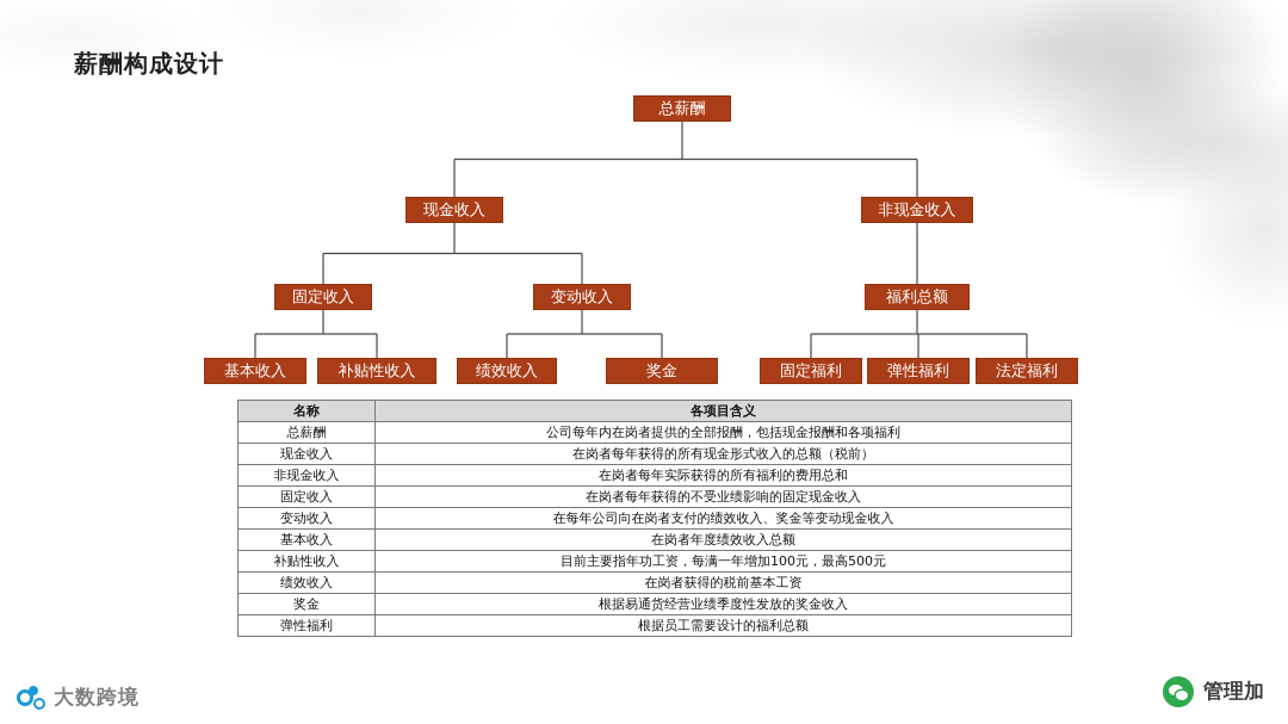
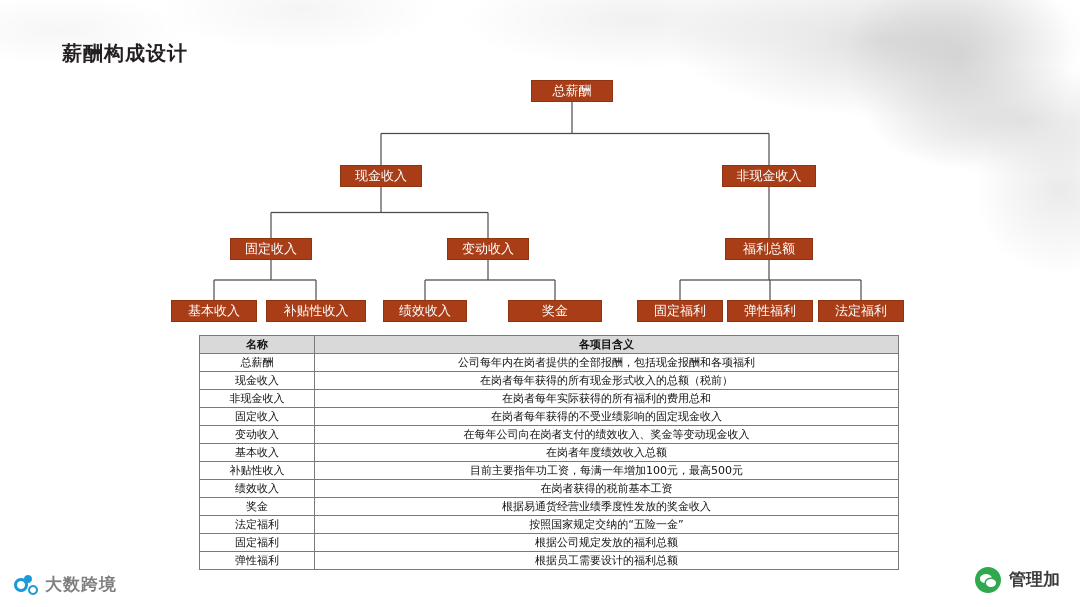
  薪酬构成设计
  总薪酬
  现金收入
  非现金收入
  固定收入
  变动收入
  福利总额
  基本收入
  补贴性收入
  绩效收入
  奖金
  固定福利
  弹性福利
  法定福利
  名称	各项目含义
  总薪酬	公司每年内在岗者提供的全部报酬，包括现金报酬和各项福利
  现金收入	在岗者每年获得的所有现金形式收入的总额（税前）
  非现金收入	在岗者每年实际获得的所有福利的费用总和
  固定收入	在岗者每年获得的不受业绩影响的固定现金收入
  变动收入	在每年公司向在岗者支付的绩效收入、奖金等变动现金收入
  基本收入	在岗者年度绩效收入总额
  补贴性收入	目前主要指年功工资，每满一年增加100元，最高500元
  绩效收入	在岗者获得的税前基本工资
  奖金	根据易通货经营业绩季度性发放的奖金收入
+ 法定福利	按照国家规定交纳的“五险一金”
+ 固定福利	根据公司规定发放的福利总额
  弹性福利	根据员工需要设计的福利总额
  大数跨境
  管理加
